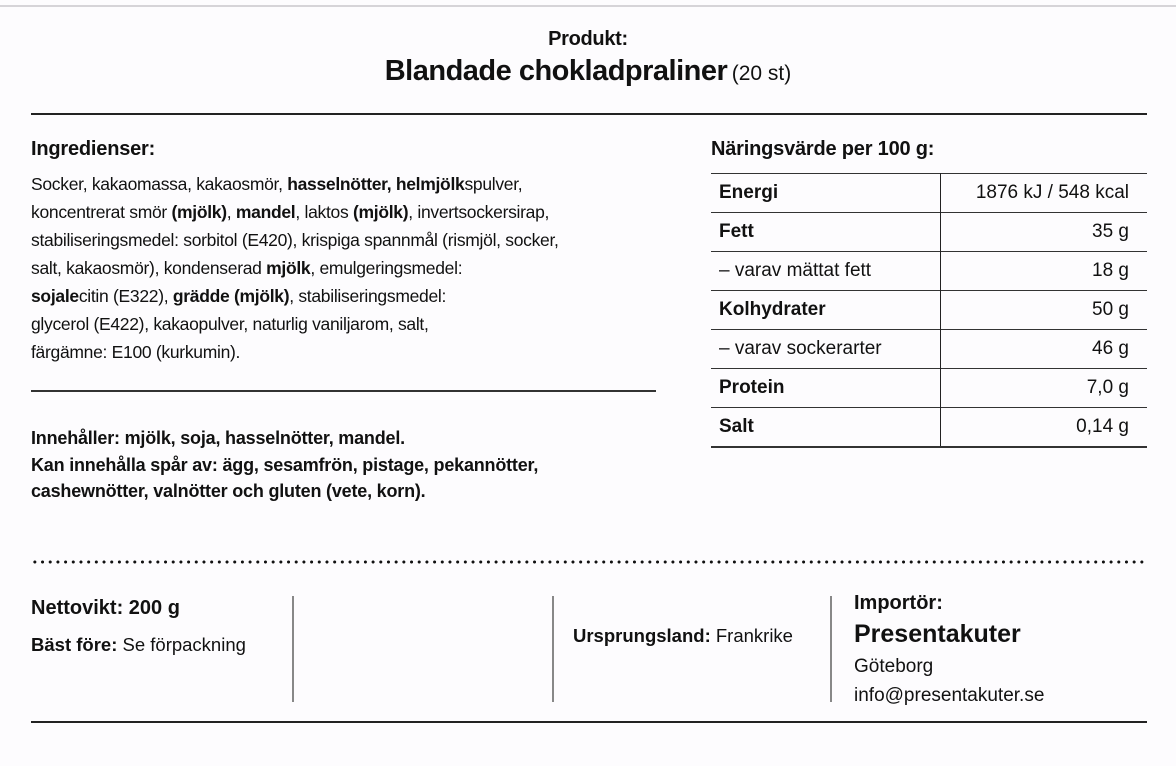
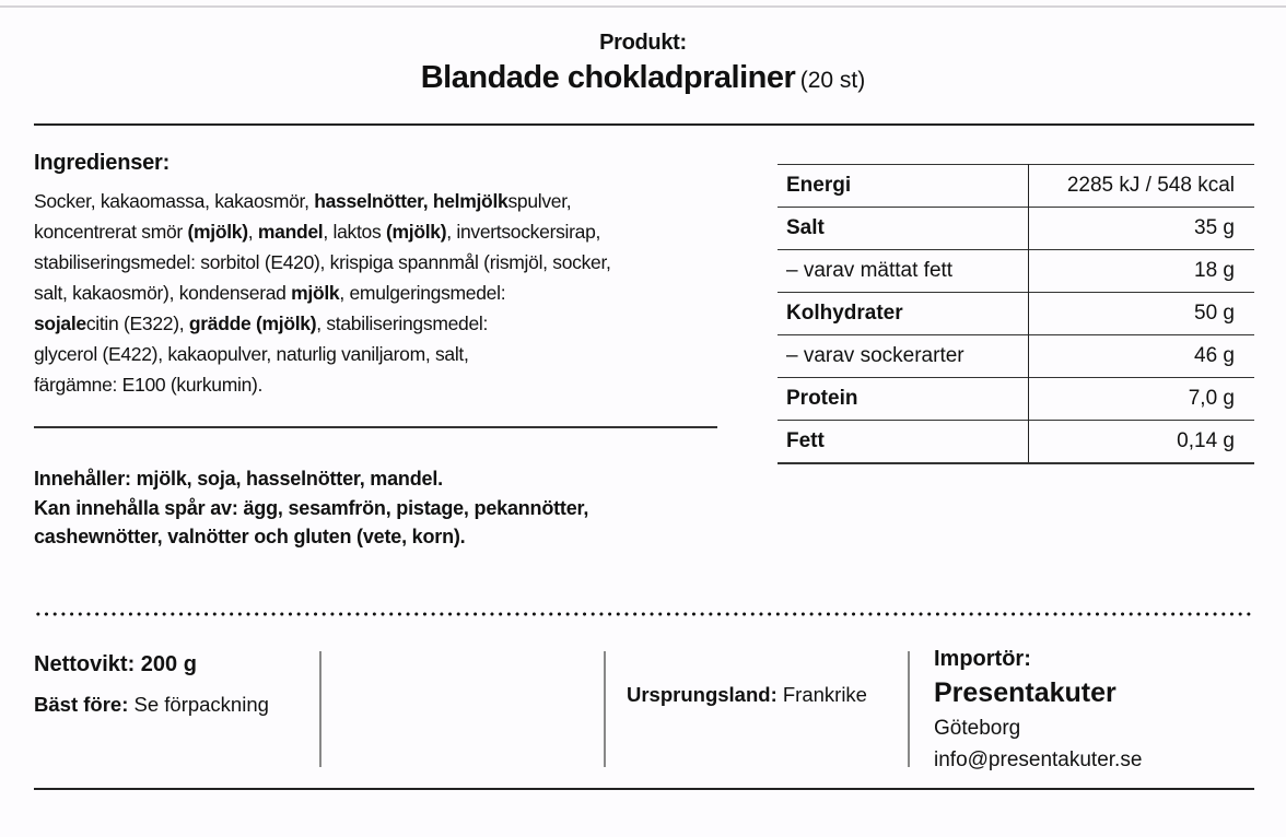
  Produkt:
  Blandade chokladpraliner (20 st)
  Ingredienser:
  Socker, kakaomassa, kakaosmör, hasselnötter, helmjölkspulver,
  koncentrerat smör (mjölk), mandel, laktos (mjölk), invertsockersirap,
  stabiliseringsmedel: sorbitol (E420), krispiga spannmål (rismjöl, socker,
  salt, kakaosmör), kondenserad mjölk, emulgeringsmedel:
  sojalecitin (E322), grädde (mjölk), stabiliseringsmedel:
  glycerol (E422), kakaopulver, naturlig vaniljarom, salt,
  färgämne: E100 (kurkumin).
  Innehåller: mjölk, soja, hasselnötter, mandel.
  Kan innehålla spår av: ägg, sesamfrön, pistage, pekannötter,
  cashewnötter, valnötter och gluten (vete, korn).
- Näringsvärde per 100 g:
- Energi	1876 kJ / 548 kcal
+ Energi	2285 kJ / 548 kcal
- Fett	35 g
+ Salt	35 g
  – varav mättat fett	18 g
  Kolhydrater	50 g
  – varav sockerarter	46 g
  Protein	7,0 g
- Salt	0,14 g
+ Fett	0,14 g
  Nettovikt: 200 g
  Bäst före: Se förpackning
  Ursprungsland: Frankrike
  Importör:
  Presentakuter
  Göteborg
  info@presentakuter.se
